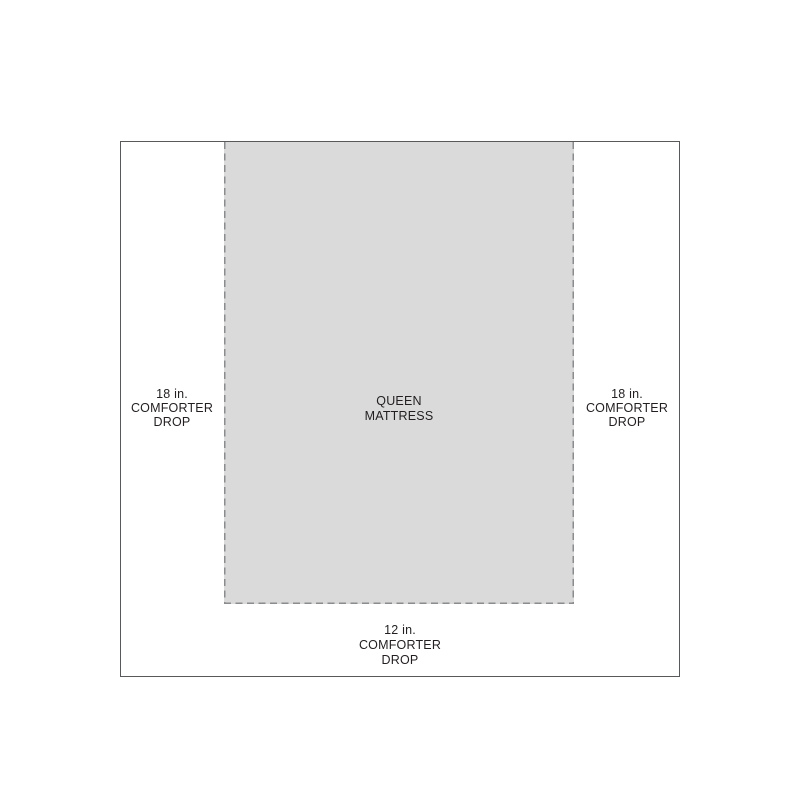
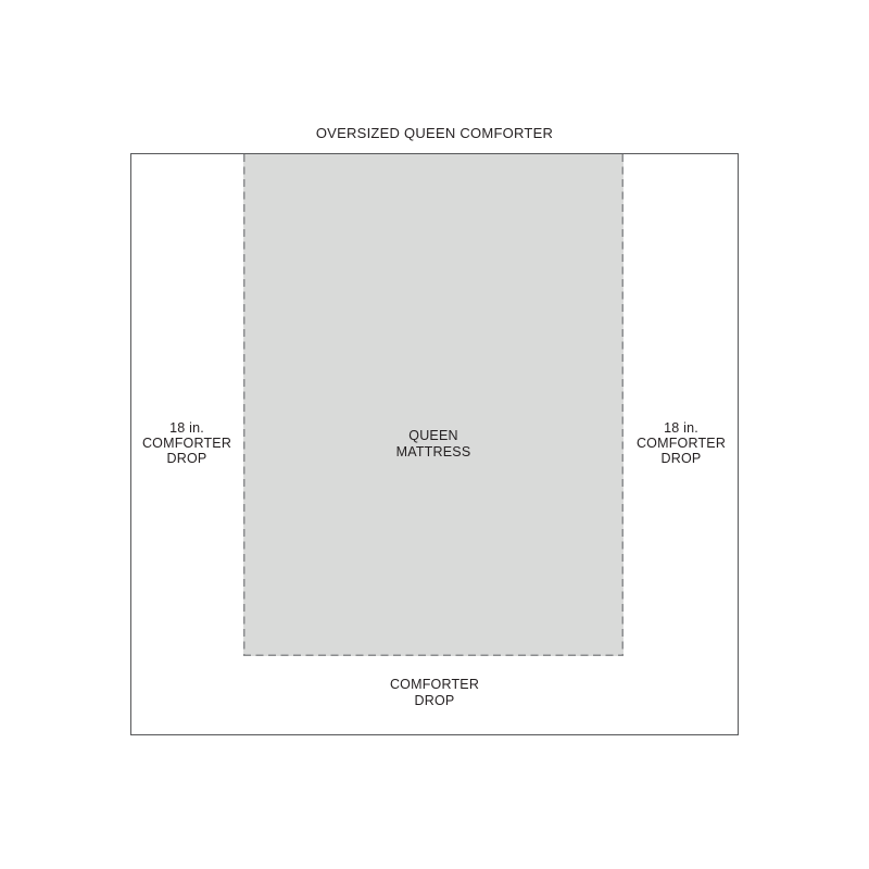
+ OVERSIZED QUEEN COMFORTER
  18 in.
  COMFORTER
  DROP
  QUEEN
  MATTRESS
  18 in.
  COMFORTER
  DROP
- 12 in.
  COMFORTER
  DROP
